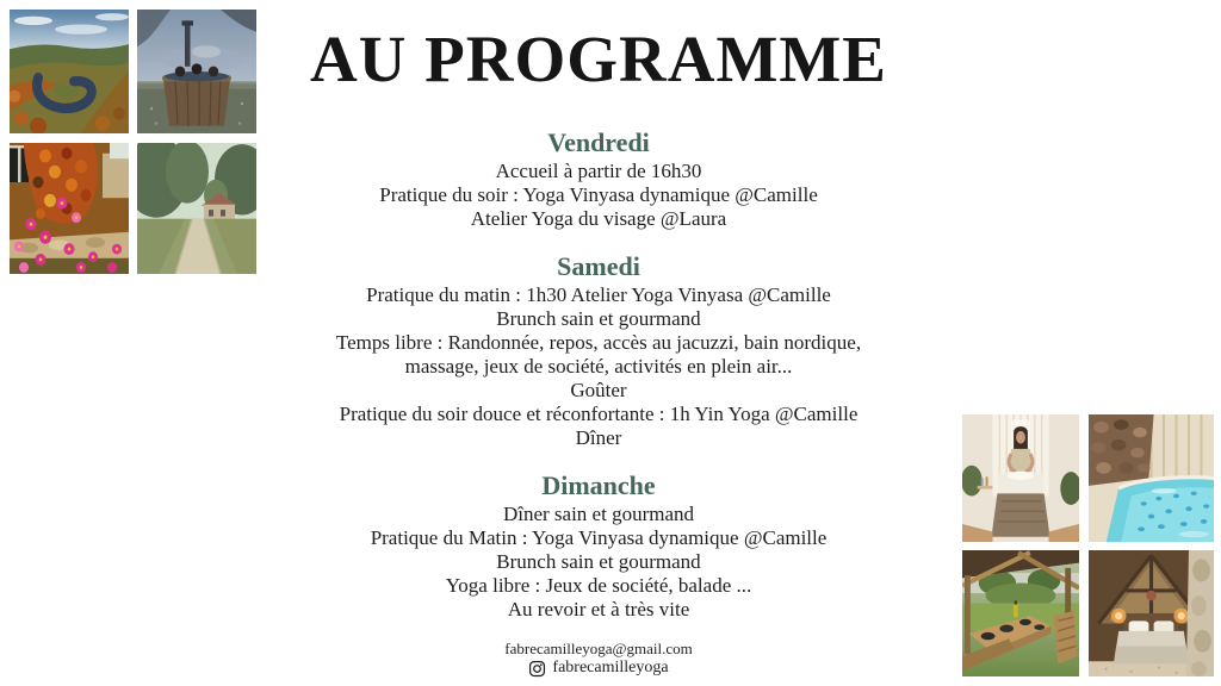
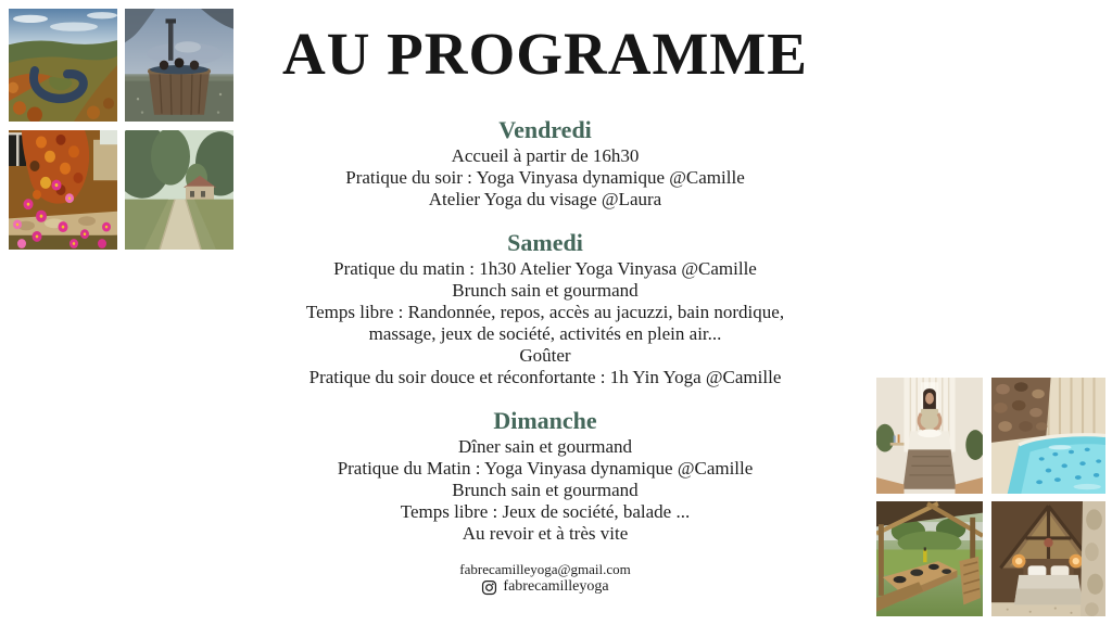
  AU PROGRAMME
  Vendredi
  Accueil à partir de 16h30
  Pratique du soir : Yoga Vinyasa dynamique @Camille
  Atelier Yoga du visage @Laura
  Samedi
  Pratique du matin : 1h30 Atelier Yoga Vinyasa @Camille
  Brunch sain et gourmand
  Temps libre : Randonnée, repos, accès au jacuzzi, bain nordique,
  massage, jeux de société, activités en plein air...
  Goûter
  Pratique du soir douce et réconfortante : 1h Yin Yoga @Camille
- Dîner
  Dimanche
  Dîner sain et gourmand
  Pratique du Matin : Yoga Vinyasa dynamique @Camille
  Brunch sain et gourmand
- Yoga libre : Jeux de société, balade ...
+ Temps libre : Jeux de société, balade ...
  Au revoir et à très vite
  fabrecamilleyoga@gmail.com
  fabrecamilleyoga
